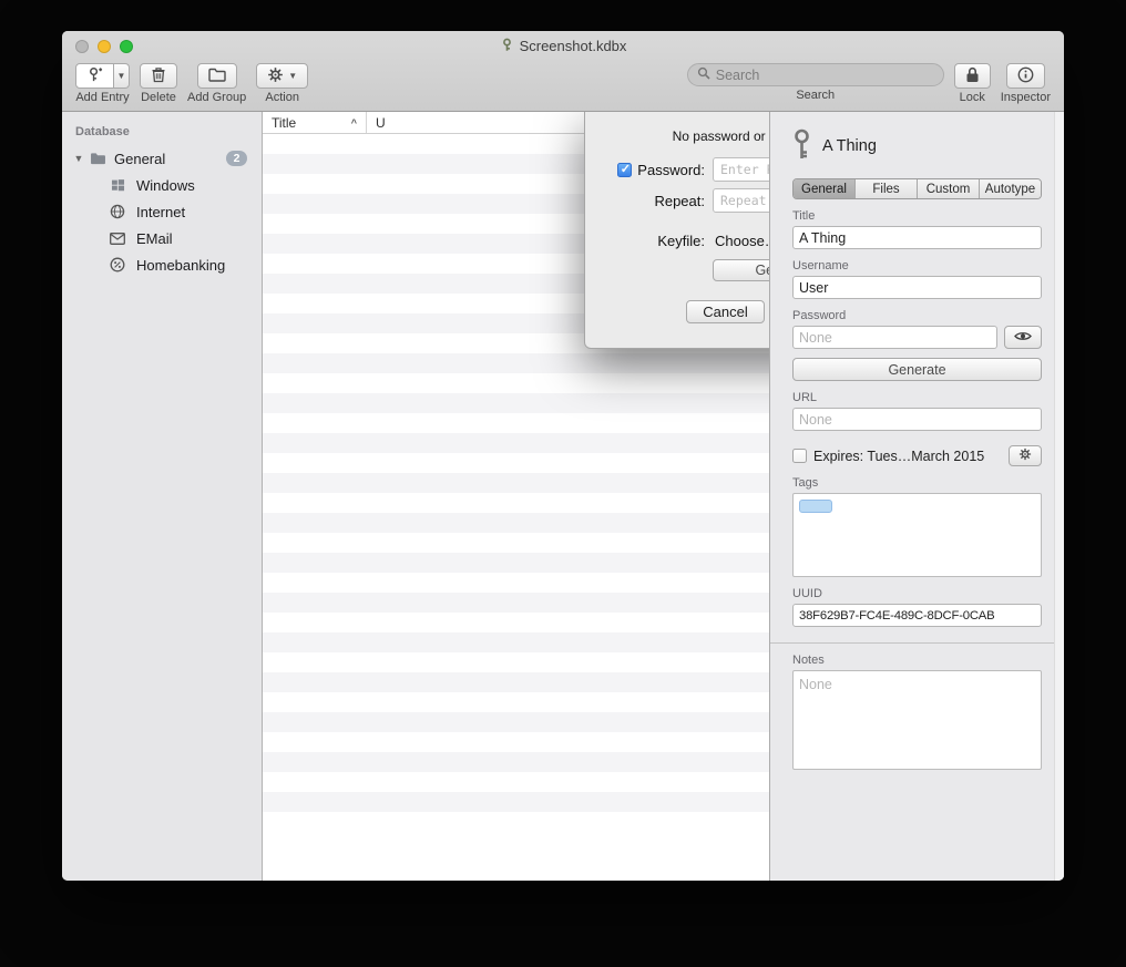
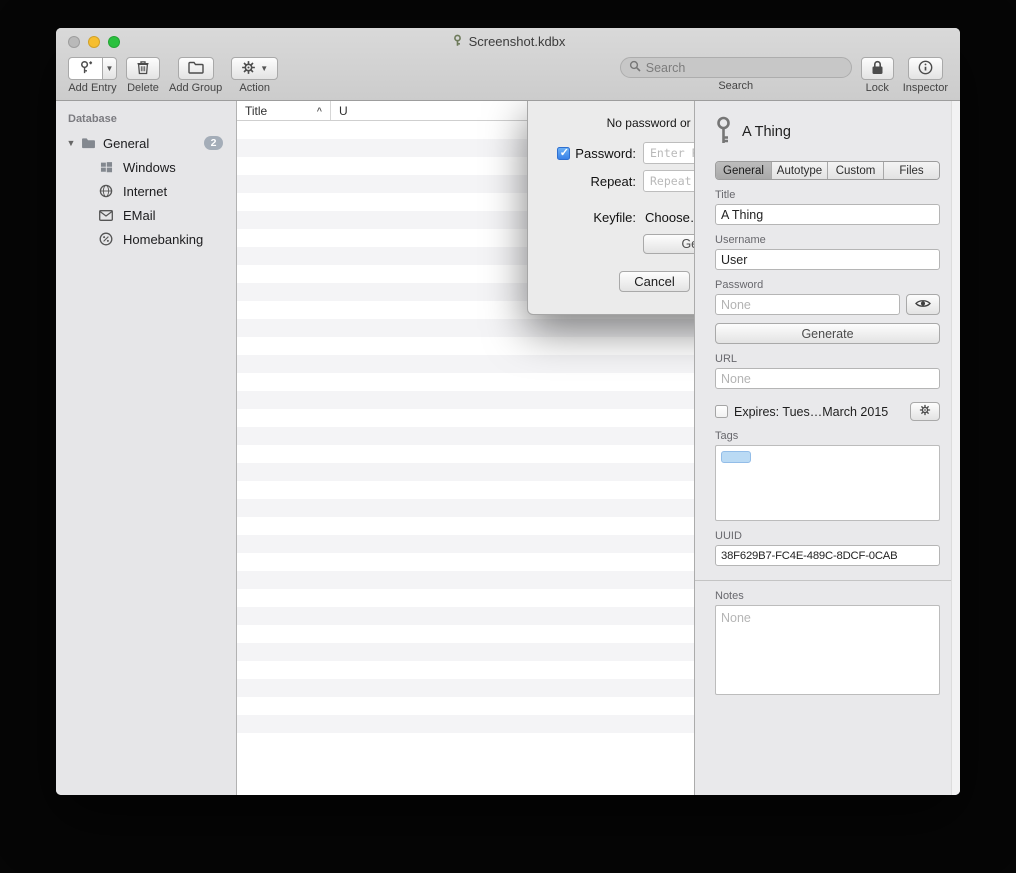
  Screenshot.kdbx
  ▼
  Add Entry
  Delete
  Add Group
  ▼
  Action
  Search
  Search
  Lock
  Inspector
  Database
  ▼
  General
  2
  Windows
  Internet
  EMail
  Homebanking
  Title
  ^
  U
  Password:
  Repeat:
  Keyfile:
  Choose
  Cancel
  A Thing
  General
- Files
+ Autotype
  Custom
- Autotype
+ Files
  Title
  A Thing
  Username
  User
  Password
  None
  Generate
  URL
  None
  Expires: Tues…March 2015
  Tags
  UUID
  38F629B7-FC4E-489C-8DCF-0CAB
  Notes
  None
